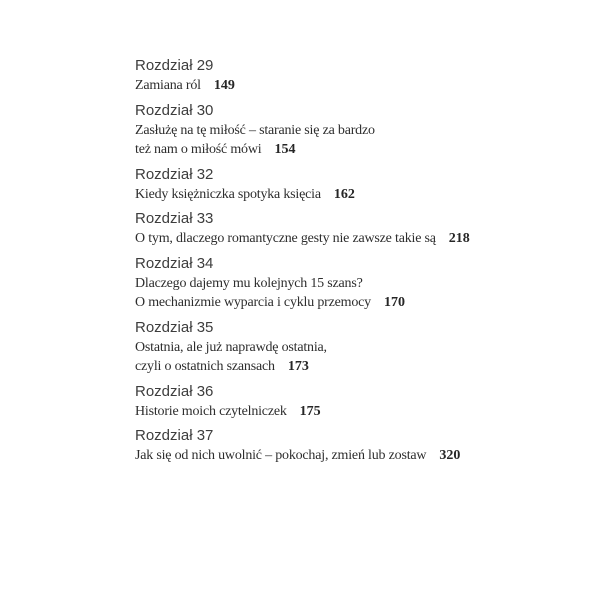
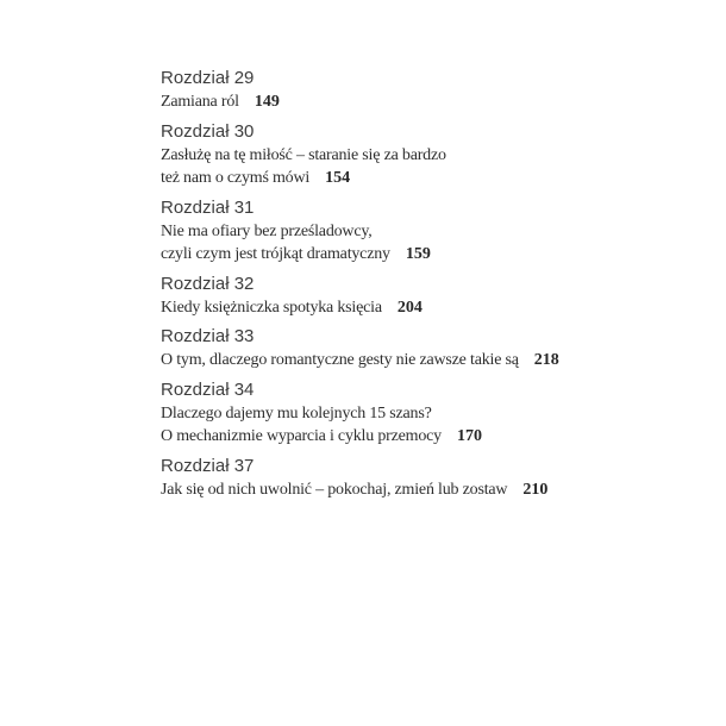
  Rozdział 29
  Zamiana ról 149
  Rozdział 30
  Zasłużę na tę miłość – staranie się za bardzo
- też nam o miłość mówi 154
+ też nam o czymś mówi 154
+ Rozdział 31
+ Nie ma ofiary bez prześladowcy,
+ czyli czym jest trójkąt dramatyczny 159
  Rozdział 32
- Kiedy księżniczka spotyka księcia 162
+ Kiedy księżniczka spotyka księcia 204
  Rozdział 33
  O tym, dlaczego romantyczne gesty nie zawsze takie są 218
  Rozdział 34
  Dlaczego dajemy mu kolejnych 15 szans?
  O mechanizmie wyparcia i cyklu przemocy 170
- Rozdział 35
- Ostatnia, ale już naprawdę ostatnia,
- czyli o ostatnich szansach 173
- Rozdział 36
- Historie moich czytelniczek 175
  Rozdział 37
- Jak się od nich uwolnić – pokochaj, zmień lub zostaw 320
+ Jak się od nich uwolnić – pokochaj, zmień lub zostaw 210
